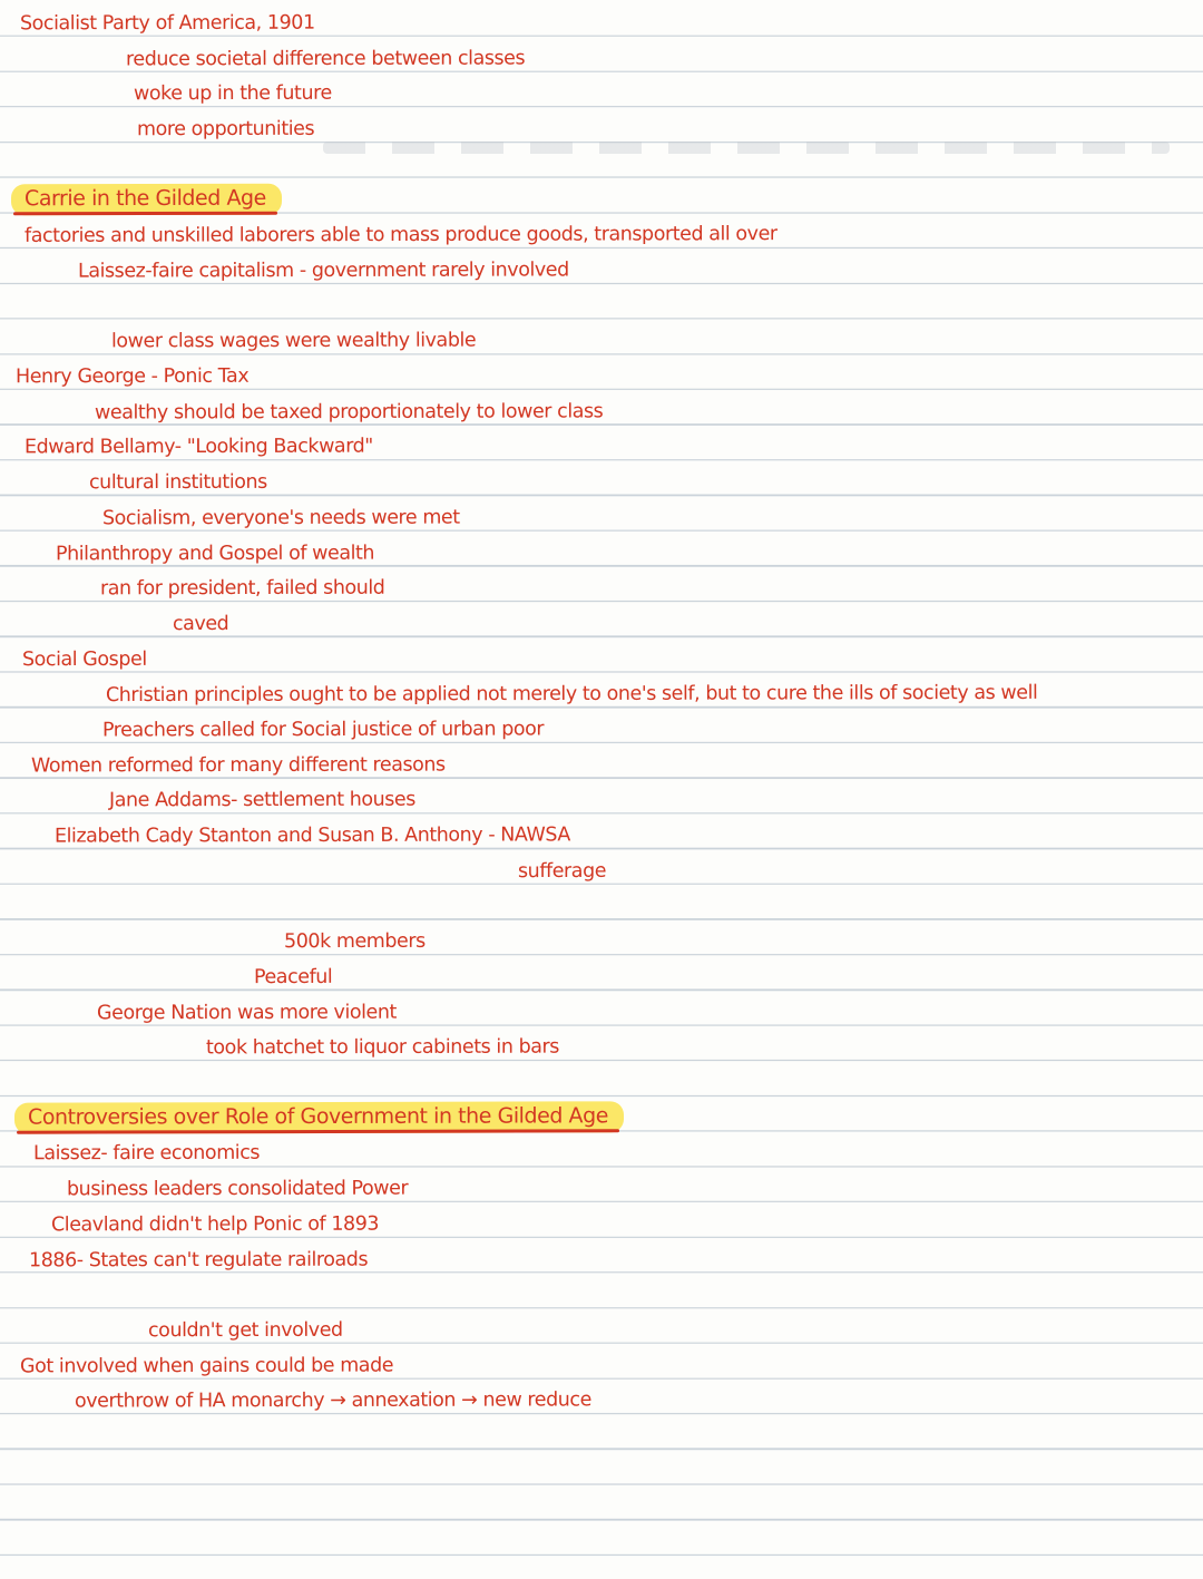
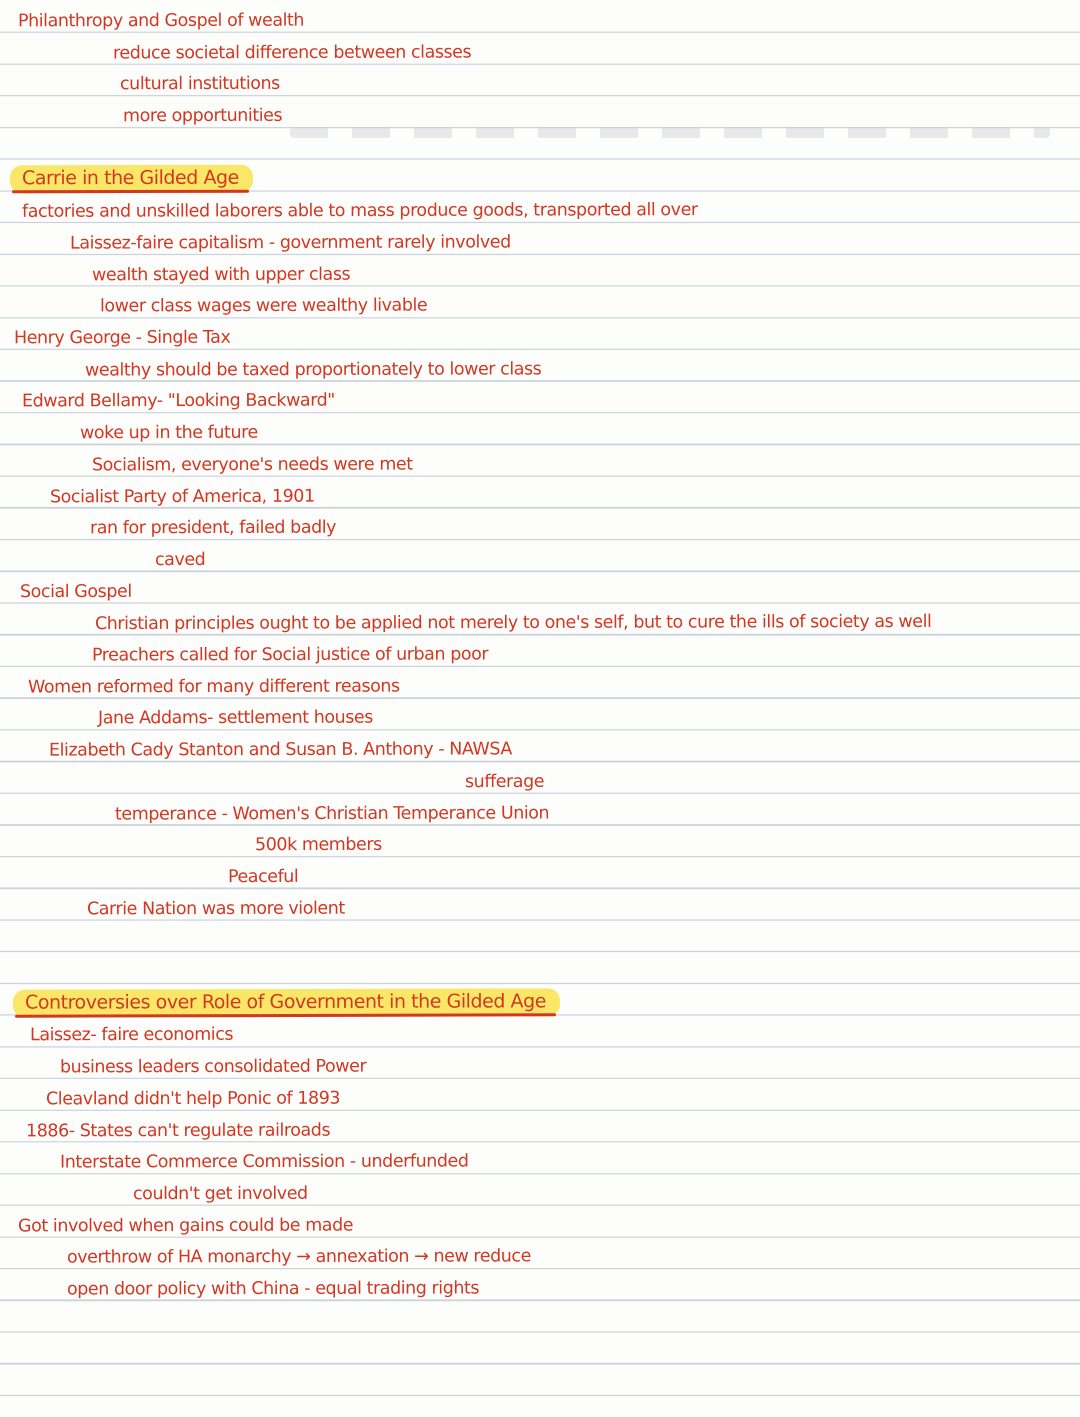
- Socialist Party of America, 1901
+ Philanthropy and Gospel of wealth
  reduce societal difference between classes
- woke up in the future
+ cultural institutions
  more opportunities
  Carrie in the Gilded Age
  factories and unskilled laborers able to mass produce goods, transported all over
  Laissez-faire capitalism - government rarely involved
+ wealth stayed with upper class
  lower class wages were wealthy livable
- Henry George - Ponic Tax
+ Henry George - Single Tax
  wealthy should be taxed proportionately to lower class
  Edward Bellamy- "Looking Backward"
- cultural institutions
+ woke up in the future
  Socialism, everyone's needs were met
- Philanthropy and Gospel of wealth
+ Socialist Party of America, 1901
- ran for president, failed should
+ ran for president, failed badly
  caved
  Social Gospel
  Christian principles ought to be applied not merely to one's self, but to cure the ills of society as well
  Preachers called for Social justice of urban poor
  Women reformed for many different reasons
  Jane Addams- settlement houses
  Elizabeth Cady Stanton and Susan B. Anthony - NAWSA
  sufferage
+ temperance - Women's Christian Temperance Union
  500k members
  Peaceful
- George Nation was more violent
+ Carrie Nation was more violent
- took hatchet to liquor cabinets in bars
  Controversies over Role of Government in the Gilded Age
  Laissez- faire economics
  business leaders consolidated Power
  Cleavland didn't help Ponic of 1893
  1886- States can't regulate railroads
+ Interstate Commerce Commission - underfunded
  couldn't get involved
  Got involved when gains could be made
  overthrow of HA monarchy → annexation → new reduce
+ open door policy with China - equal trading rights
